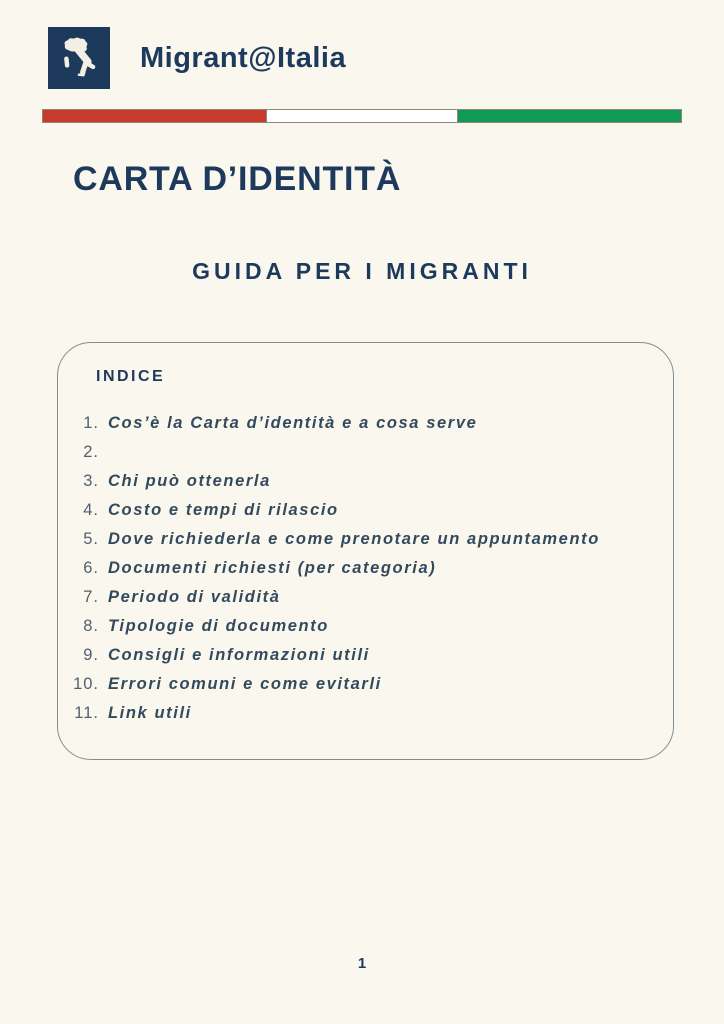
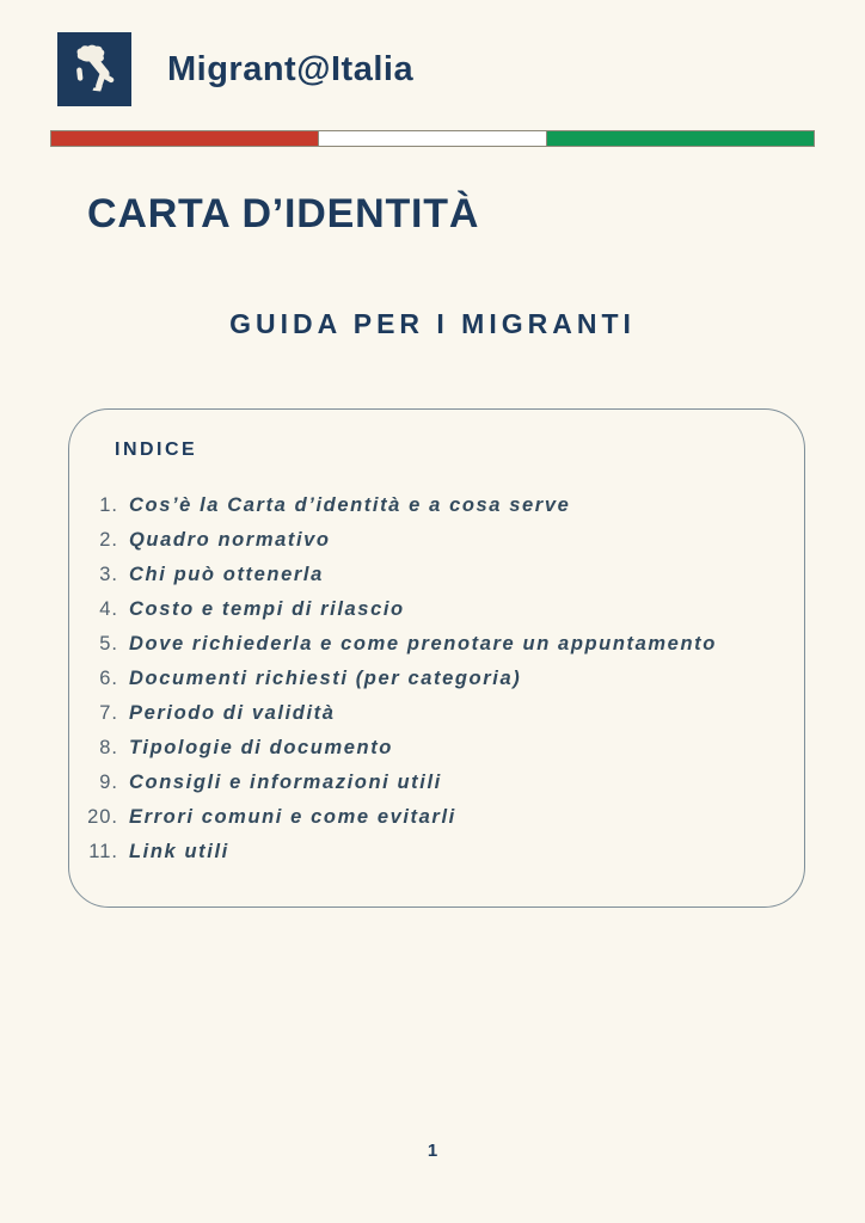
  Migrant@Italia
  CARTA D’IDENTITÀ
  GUIDA PER I MIGRANTI
  INDICE
  1.
  Cos’è la Carta d’identità e a cosa serve
  2.
+ Quadro normativo
  3.
  Chi può ottenerla
  4.
  Costo e tempi di rilascio
  5.
  Dove richiederla e come prenotare un appuntamento
  6.
  Documenti richiesti (per categoria)
  7.
  Periodo di validità
  8.
  Tipologie di documento
  9.
  Consigli e informazioni utili
- 10.
+ 20.
  Errori comuni e come evitarli
  11.
  Link utili
  1
